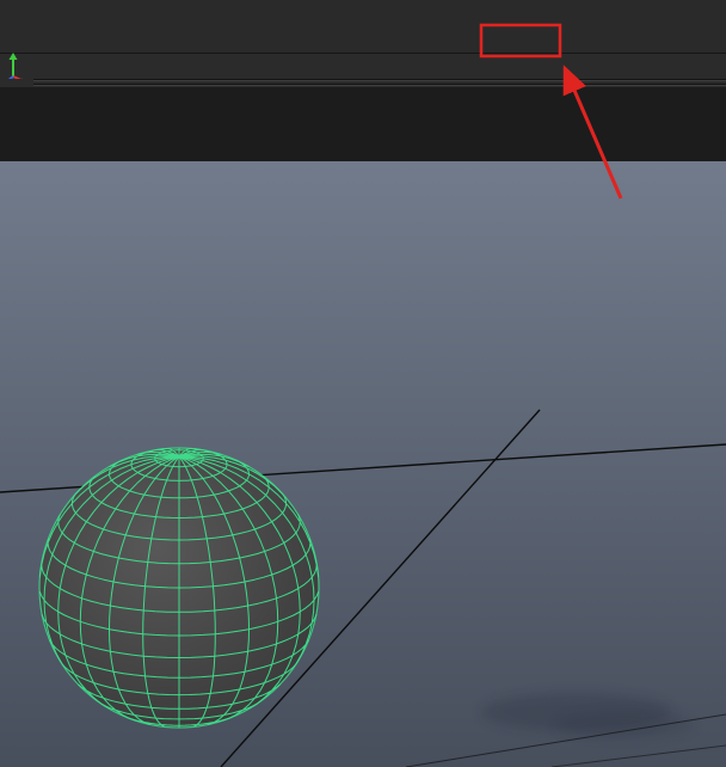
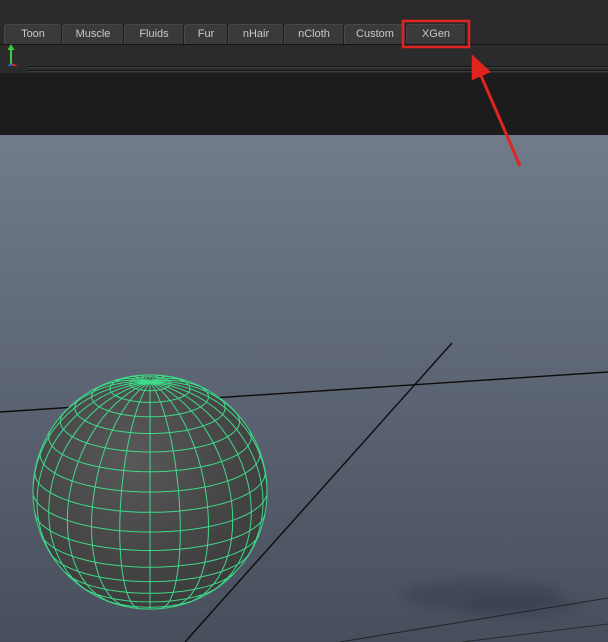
+ Toon
+ Muscle
+ Fluids
+ Fur
+ nHair
+ nCloth
+ Custom
+ XGen
